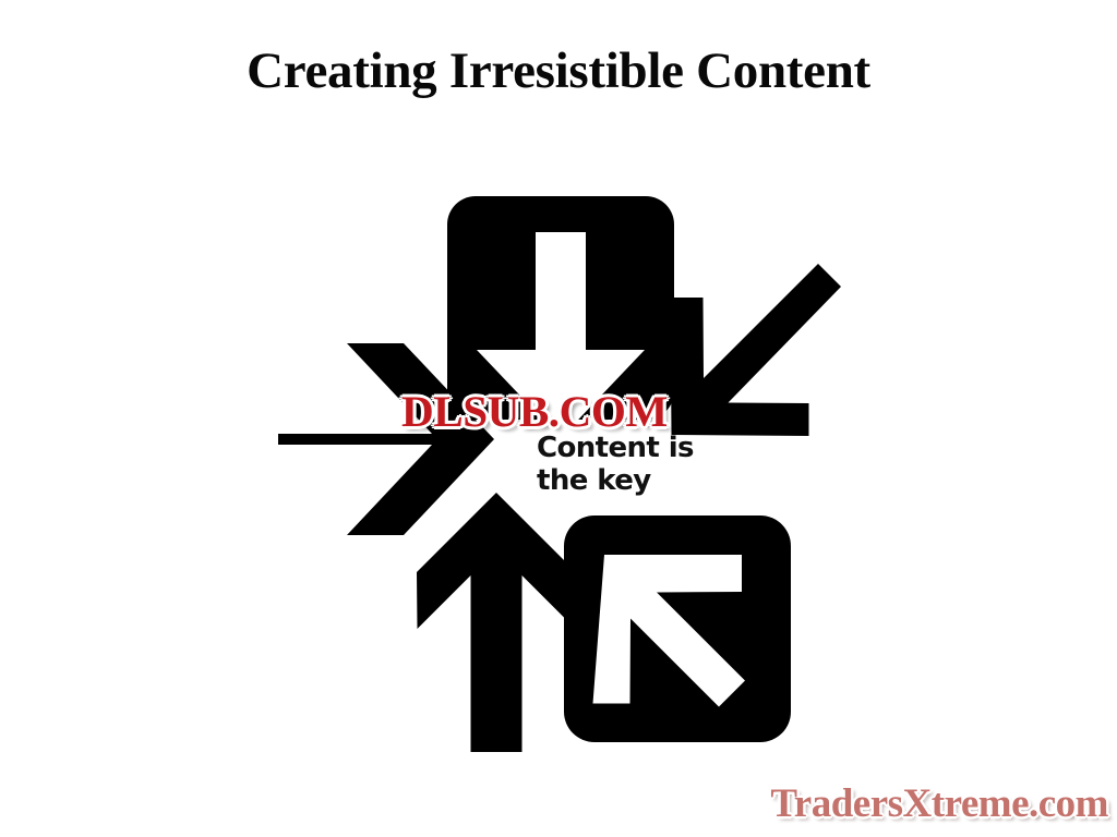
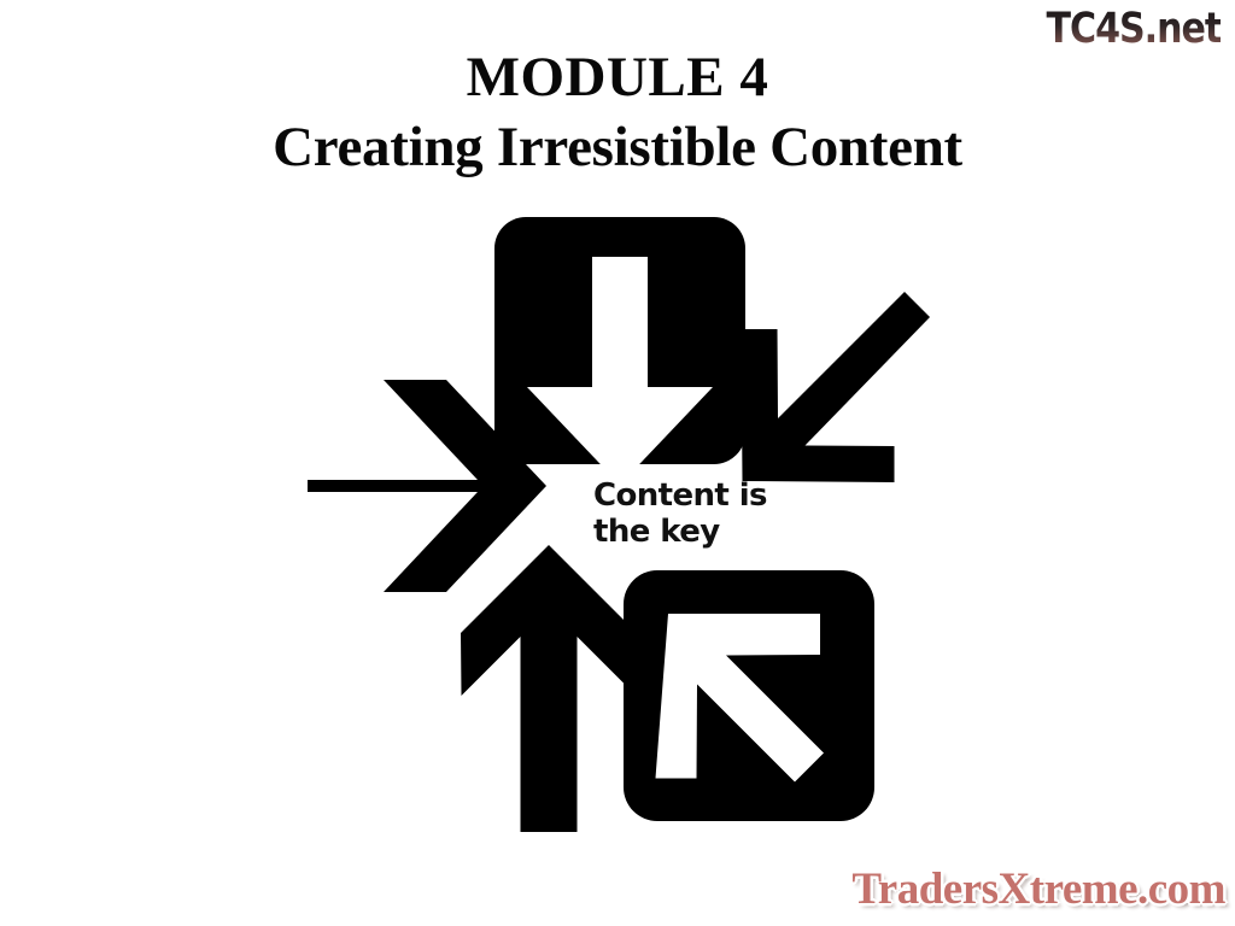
+ TC4S.net
+ MODULE 4
  Creating Irresistible Content
  Content is
  the key
- DLSUB.COM
  TradersXtreme.com
